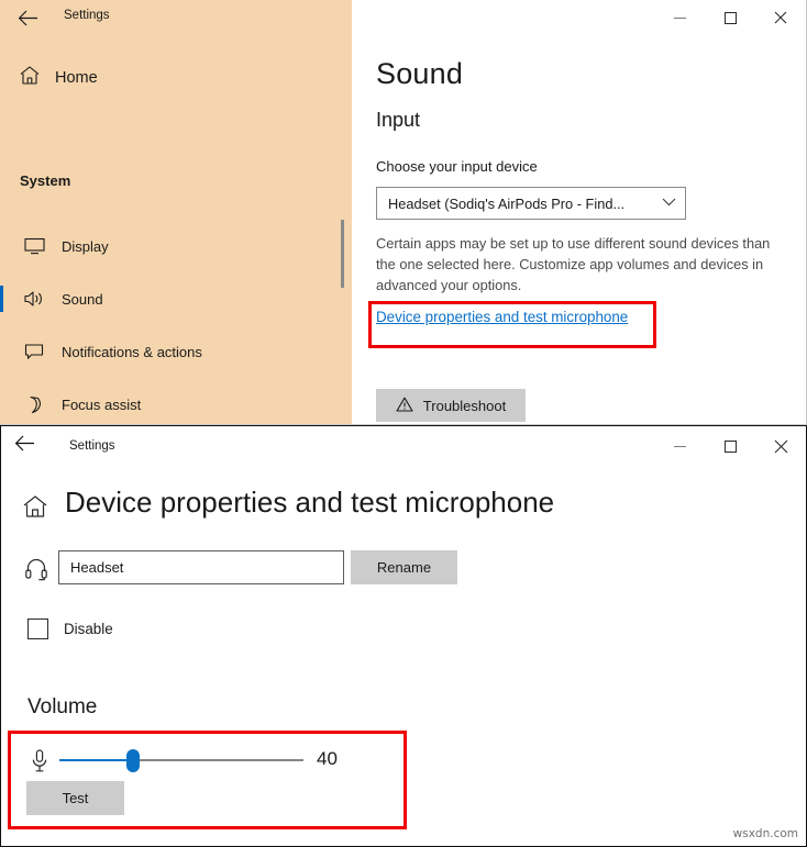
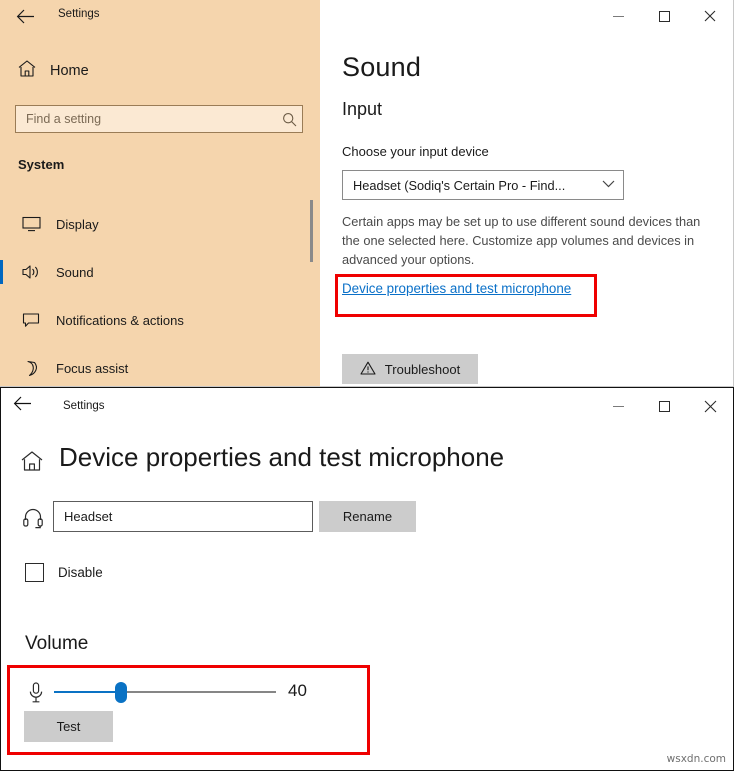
  Settings
  Home
+ Find a setting
  System
  Display
  Sound
  Notifications & actions
  Focus assist
  Sound
  Input
  Choose your input device
- Headset (Sodiq's AirPods Pro - Find...
+ Headset (Sodiq's Certain Pro - Find...
  Certain apps may be set up to use different sound devices than the one selected here. Customize app volumes and devices in advanced your options.
  Device properties and test microphone
  Troubleshoot
  Settings
  Device properties and test microphone
  Headset
  Rename
  Disable
  Volume
  40
  Test
  wsxdn.com
